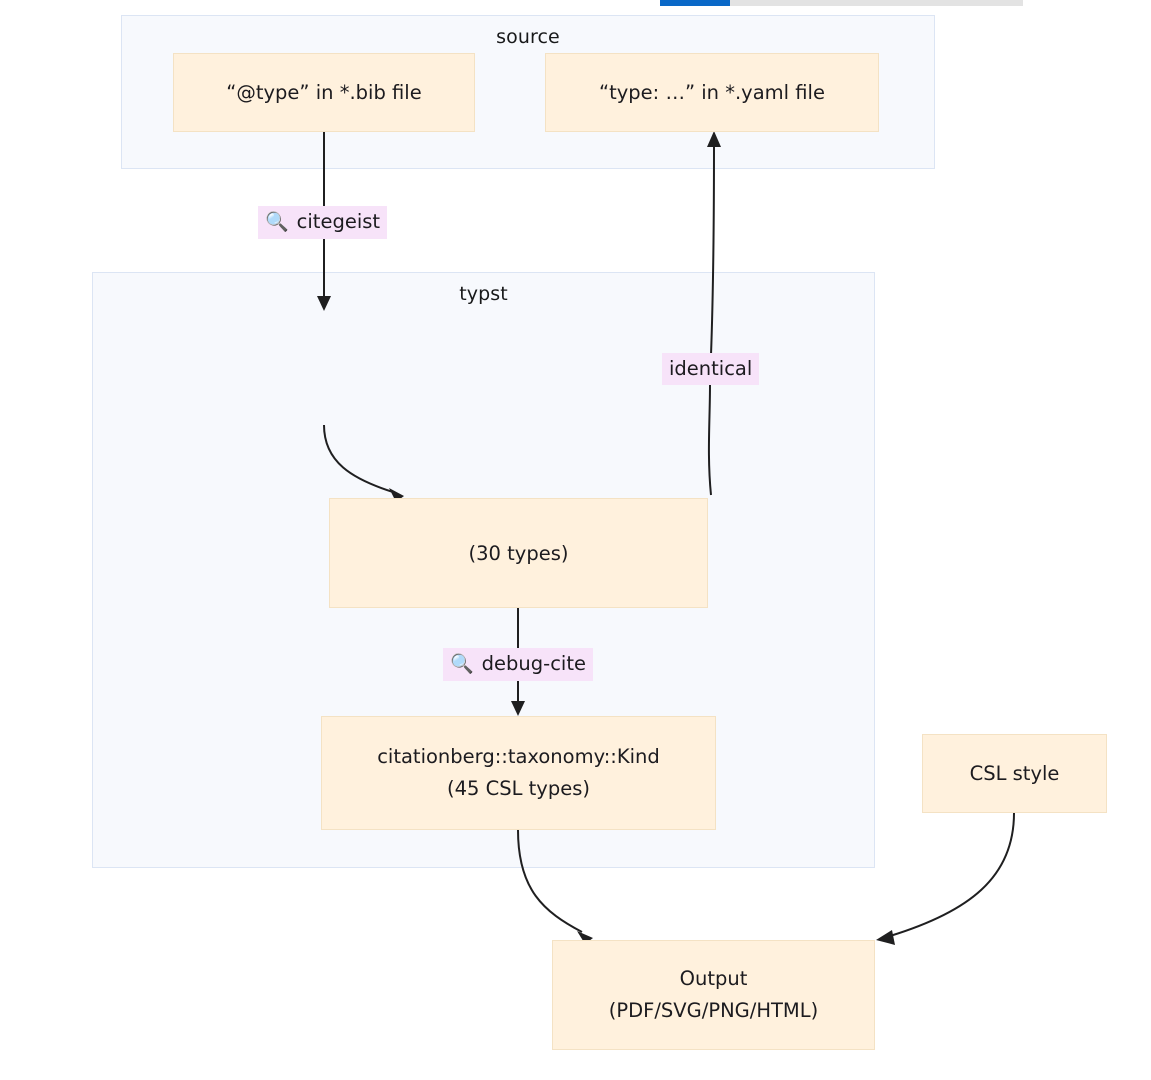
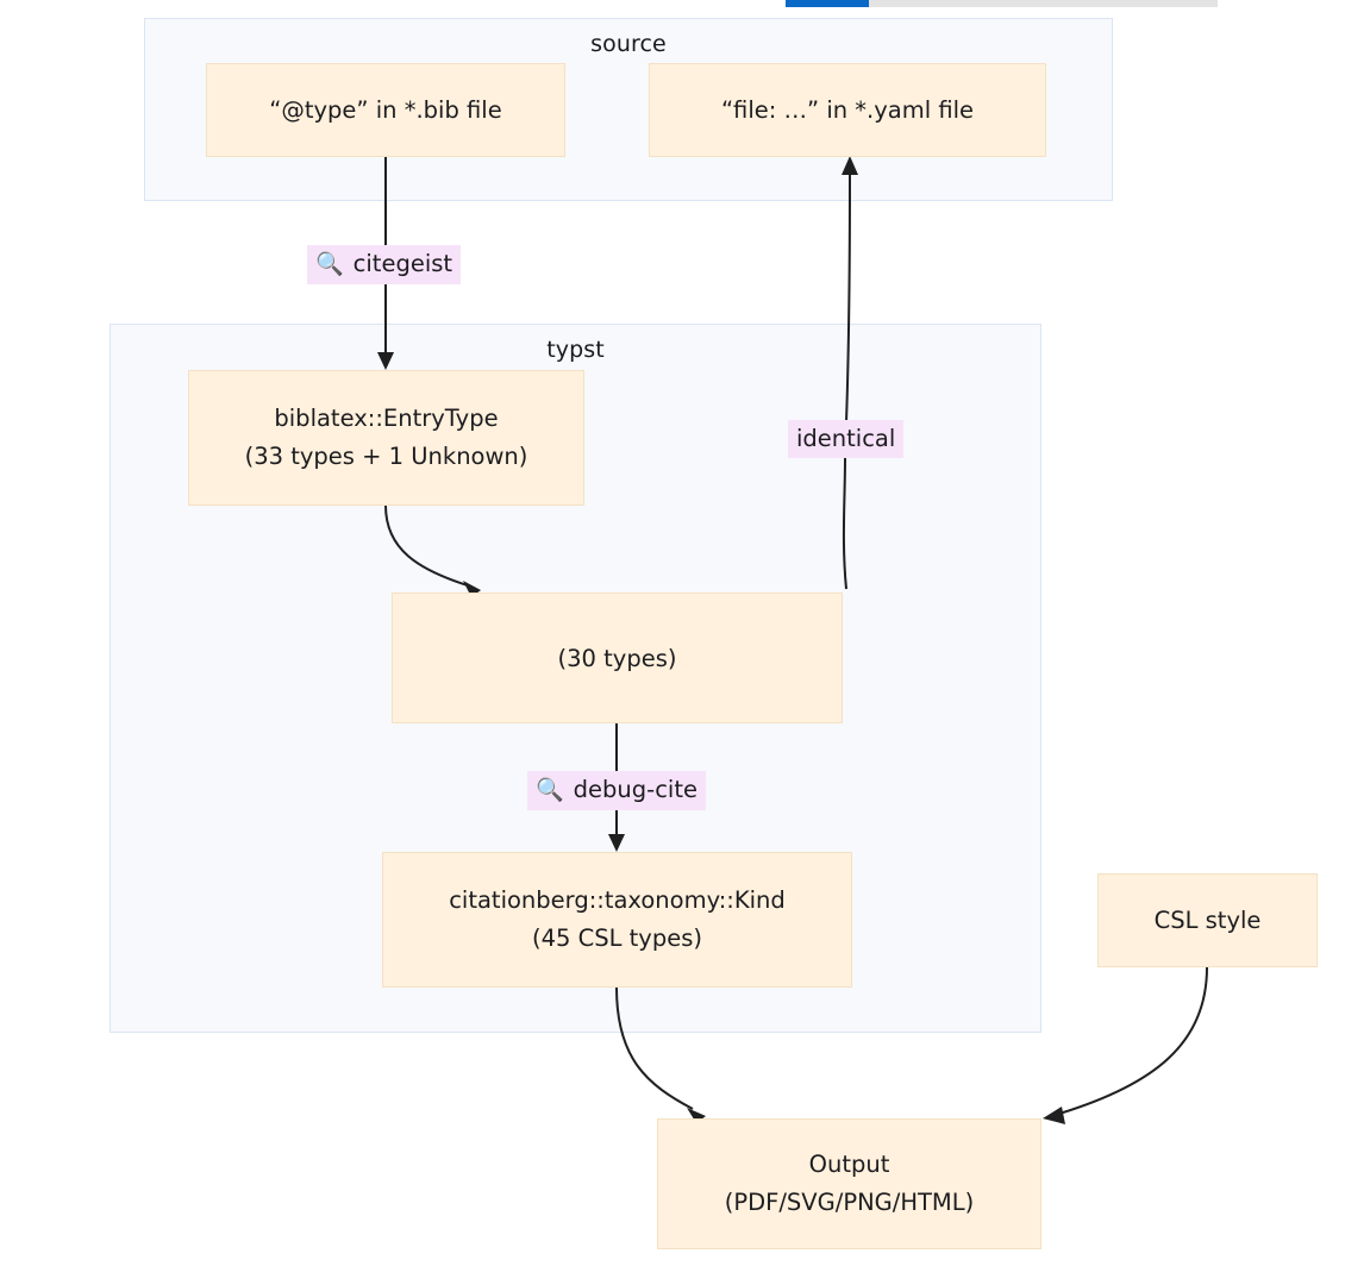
  source
  typst
  “@type” in *.bib file
- “type: …” in *.yaml file
+ “file: …” in *.yaml file
+ biblatex::EntryType
+ (33 types + 1 Unknown)
  (30 types)
  citationberg::taxonomy::Kind
  (45 CSL types)
  CSL style
  Output
  (PDF/SVG/PNG/HTML)
  🔍
  citegeist
  identical
  🔍
  debug-cite
